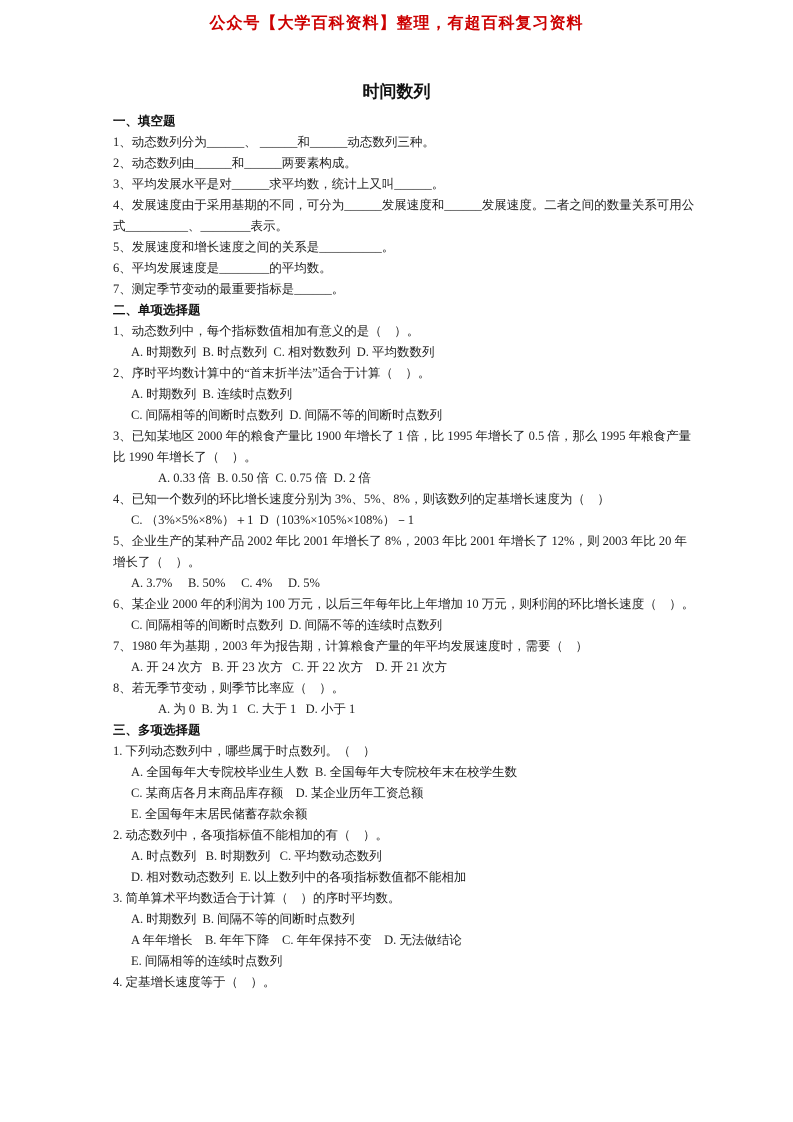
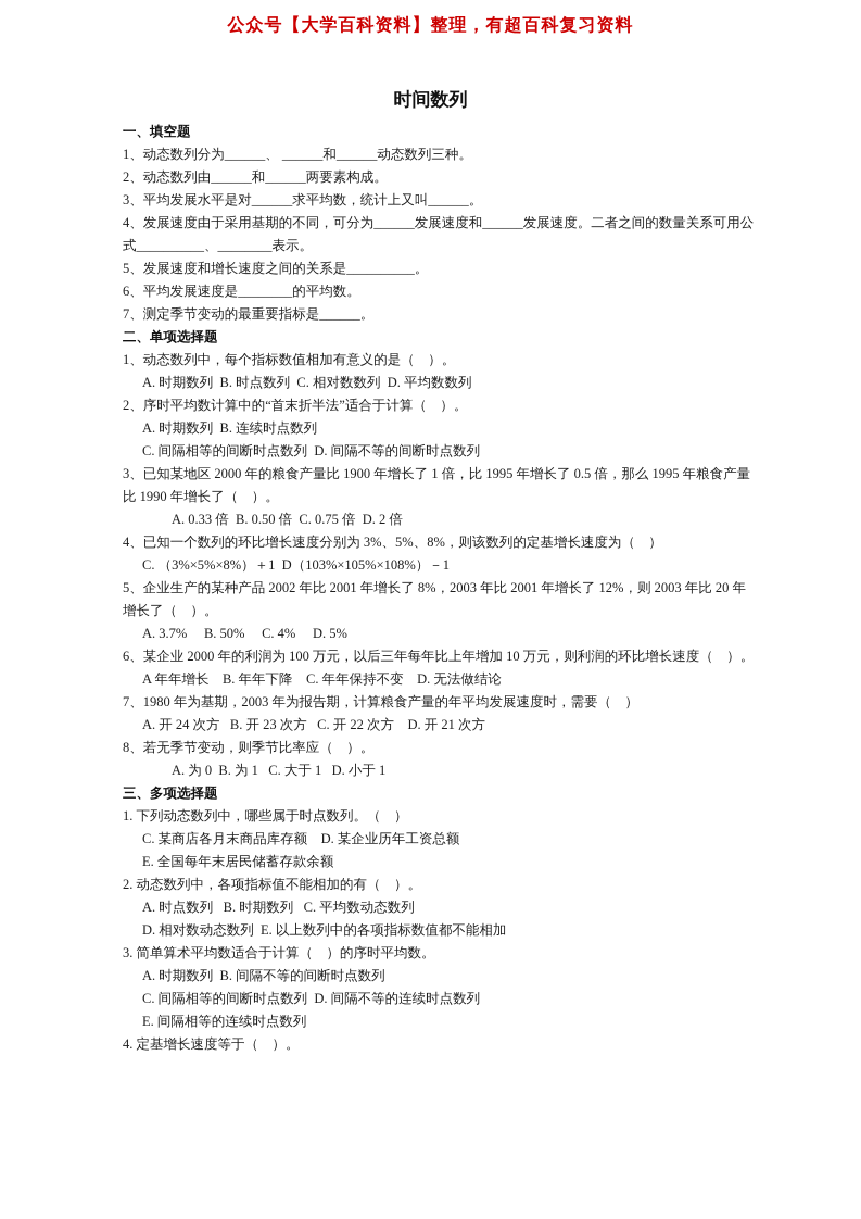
  公众号【大学百科资料】整理，有超百科复习资料
  时间数列
  一、填空题
  1、动态数列分为______、 ______和______动态数列三种。
  2、动态数列由______和______两要素构成。
  3、平均发展水平是对______求平均数，统计上又叫______。
  4、发展速度由于采用基期的不同，可分为______发展速度和______发展速度。二者之间的数量关系可用公
  式__________、________表示。
  5、发展速度和增长速度之间的关系是__________。
  6、平均发展速度是________的平均数。
  7、测定季节变动的最重要指标是______。
  二、单项选择题
  1、动态数列中，每个指标数值相加有意义的是（ ）。
  A. 时期数列 B. 时点数列 C. 相对数数列 D. 平均数数列
  2、序时平均数计算中的“首末折半法”适合于计算（ ）。
  A. 时期数列 B. 连续时点数列
  C. 间隔相等的间断时点数列 D. 间隔不等的间断时点数列
  3、已知某地区 2000 年的粮食产量比 1900 年增长了 1 倍，比 1995 年增长了 0.5 倍，那么 1995 年粮食产量
  比 1990 年增长了（ ）。
  A. 0.33 倍 B. 0.50 倍 C. 0.75 倍 D. 2 倍
  4、已知一个数列的环比增长速度分别为 3%、5%、8%，则该数列的定基增长速度为（ ）
  C. （3%×5%×8%）＋1 D（103%×105%×108%）－1
  5、企业生产的某种产品 2002 年比 2001 年增长了 8%，2003 年比 2001 年增长了 12%，则 2003 年比 20 年
  增长了（ ）。
  A. 3.7% B. 50% C. 4% D. 5%
  6、某企业 2000 年的利润为 100 万元，以后三年每年比上年增加 10 万元，则利润的环比增长速度（ ）。
- C. 间隔相等的间断时点数列 D. 间隔不等的连续时点数列
+ A 年年增长 B. 年年下降 C. 年年保持不变 D. 无法做结论
  7、1980 年为基期，2003 年为报告期，计算粮食产量的年平均发展速度时，需要（ ）
  A. 开 24 次方 B. 开 23 次方 C. 开 22 次方 D. 开 21 次方
  8、若无季节变动，则季节比率应（ ）。
  A. 为 0 B. 为 1 C. 大于 1 D. 小于 1
  三、多项选择题
  1. 下列动态数列中，哪些属于时点数列。（ ）
- A. 全国每年大专院校毕业生人数 B. 全国每年大专院校年末在校学生数
  C. 某商店各月末商品库存额 D. 某企业历年工资总额
  E. 全国每年末居民储蓄存款余额
  2. 动态数列中，各项指标值不能相加的有（ ）。
  A. 时点数列 B. 时期数列 C. 平均数动态数列
  D. 相对数动态数列 E. 以上数列中的各项指标数值都不能相加
  3. 简单算术平均数适合于计算（ ）的序时平均数。
  A. 时期数列 B. 间隔不等的间断时点数列
- A 年年增长 B. 年年下降 C. 年年保持不变 D. 无法做结论
+ C. 间隔相等的间断时点数列 D. 间隔不等的连续时点数列
  E. 间隔相等的连续时点数列
  4. 定基增长速度等于（ ）。
